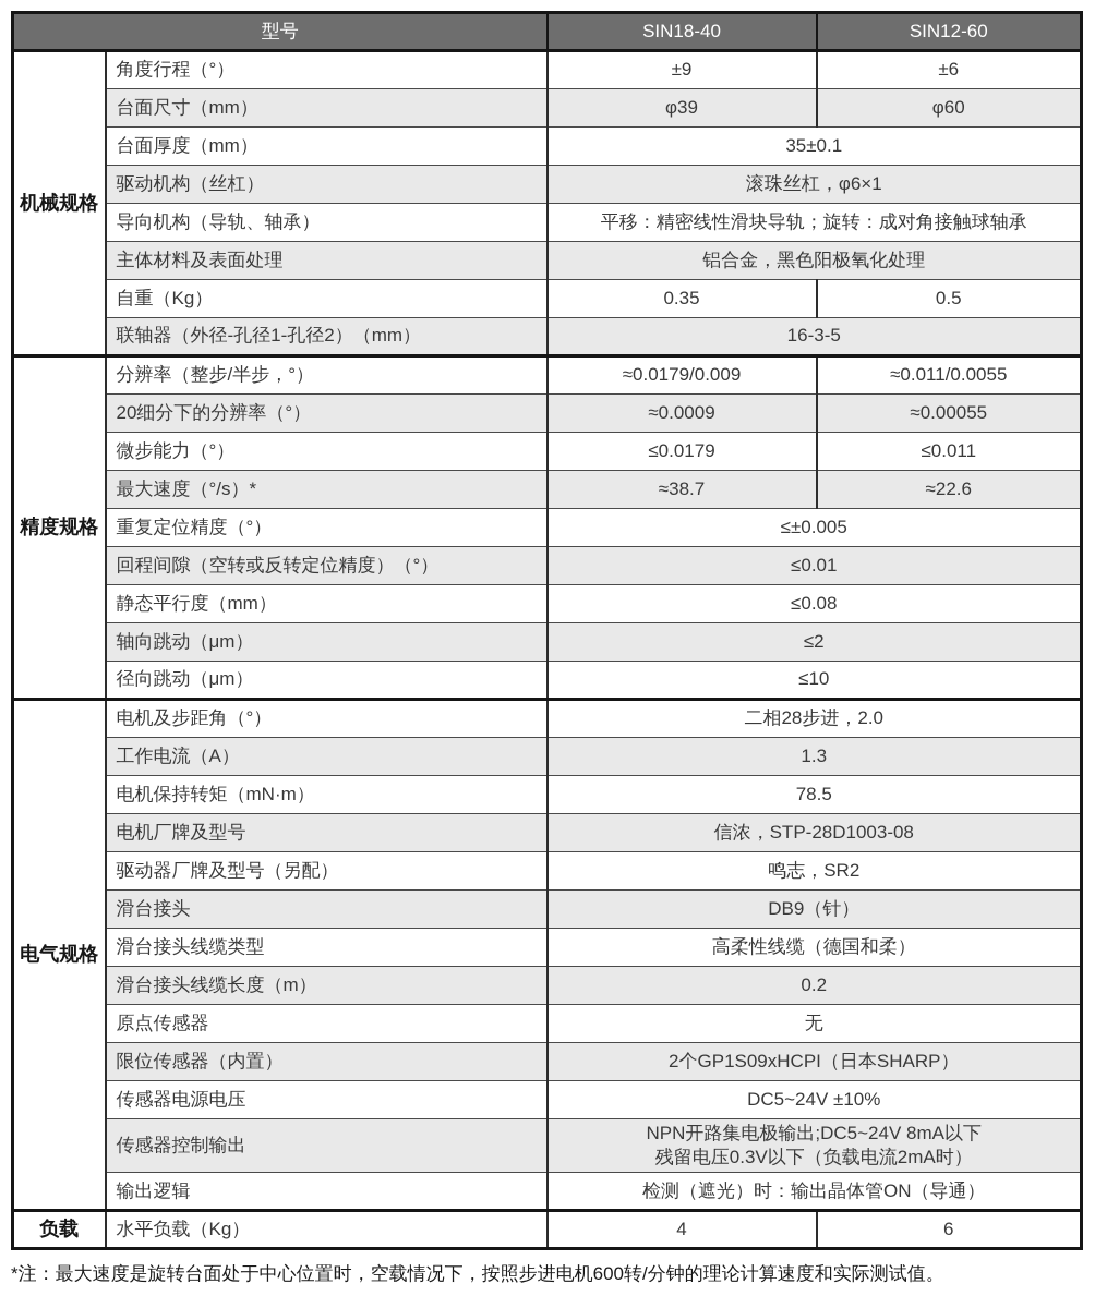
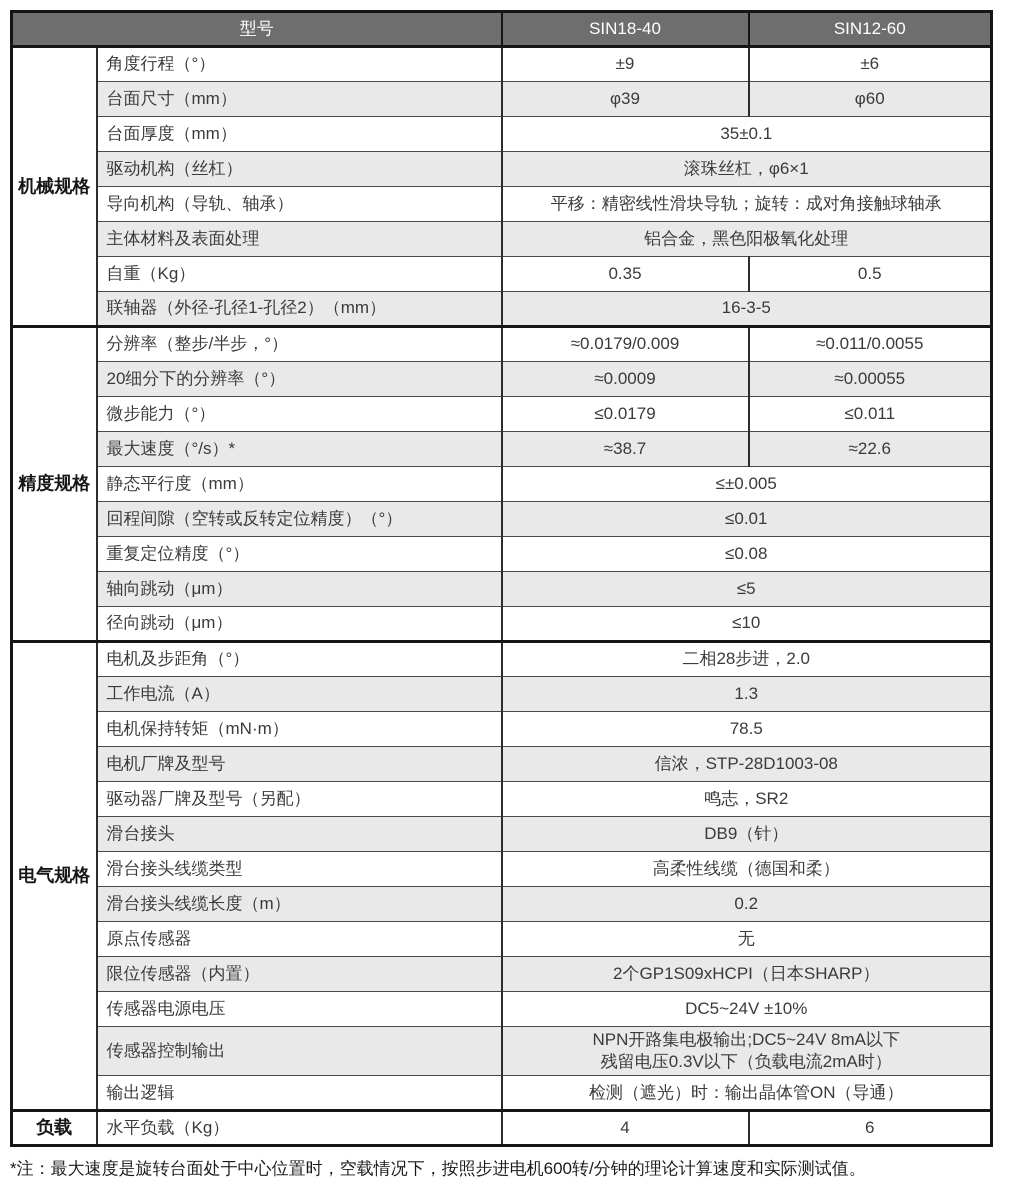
  型号	SIN18-40	SIN12-60
  机械规格	角度行程（°）	±9	±6
  台面尺寸（mm）	φ39	φ60
  台面厚度（mm）	35±0.1
  驱动机构（丝杠）	滚珠丝杠，φ6×1
  导向机构（导轨、轴承）	平移：精密线性滑块导轨；旋转：成对角接触球轴承
  主体材料及表面处理	铝合金，黑色阳极氧化处理
  自重（Kg）	0.35	0.5
  联轴器（外径-孔径1-孔径2）（mm）	16-3-5
  精度规格	分辨率（整步/半步，°）	≈0.0179/0.009	≈0.011/0.0055
  20细分下的分辨率（°）	≈0.0009	≈0.00055
  微步能力（°）	≤0.0179	≤0.011
  最大速度（°/s）*	≈38.7	≈22.6
- 重复定位精度（°）	≤±0.005
+ 静态平行度（mm）	≤±0.005
  回程间隙（空转或反转定位精度）（°）	≤0.01
- 静态平行度（mm）	≤0.08
+ 重复定位精度（°）	≤0.08
- 轴向跳动（μm）	≤2
+ 轴向跳动（μm）	≤5
  径向跳动（μm）	≤10
  电气规格	电机及步距角（°）	二相28步进，2.0
  工作电流（A）	1.3
  电机保持转矩（mN·m）	78.5
  电机厂牌及型号	信浓，STP-28D1003-08
  驱动器厂牌及型号（另配）	鸣志，SR2
  滑台接头	DB9（针）
  滑台接头线缆类型	高柔性线缆（德国和柔）
  滑台接头线缆长度（m）	0.2
  原点传感器	无
  限位传感器（内置）	2个GP1S09xHCPI（日本SHARP）
  传感器电源电压	DC5~24V ±10%
  传感器控制输出	NPN开路集电极输出;DC5~24V 8mA以下 残留电压0.3V以下（负载电流2mA时）
  输出逻辑	检测（遮光）时：输出晶体管ON（导通）
  负载	水平负载（Kg）	4	6
  *注：最大速度是旋转台面处于中心位置时，空载情况下，按照步进电机600转/分钟的理论计算速度和实际测试值。
